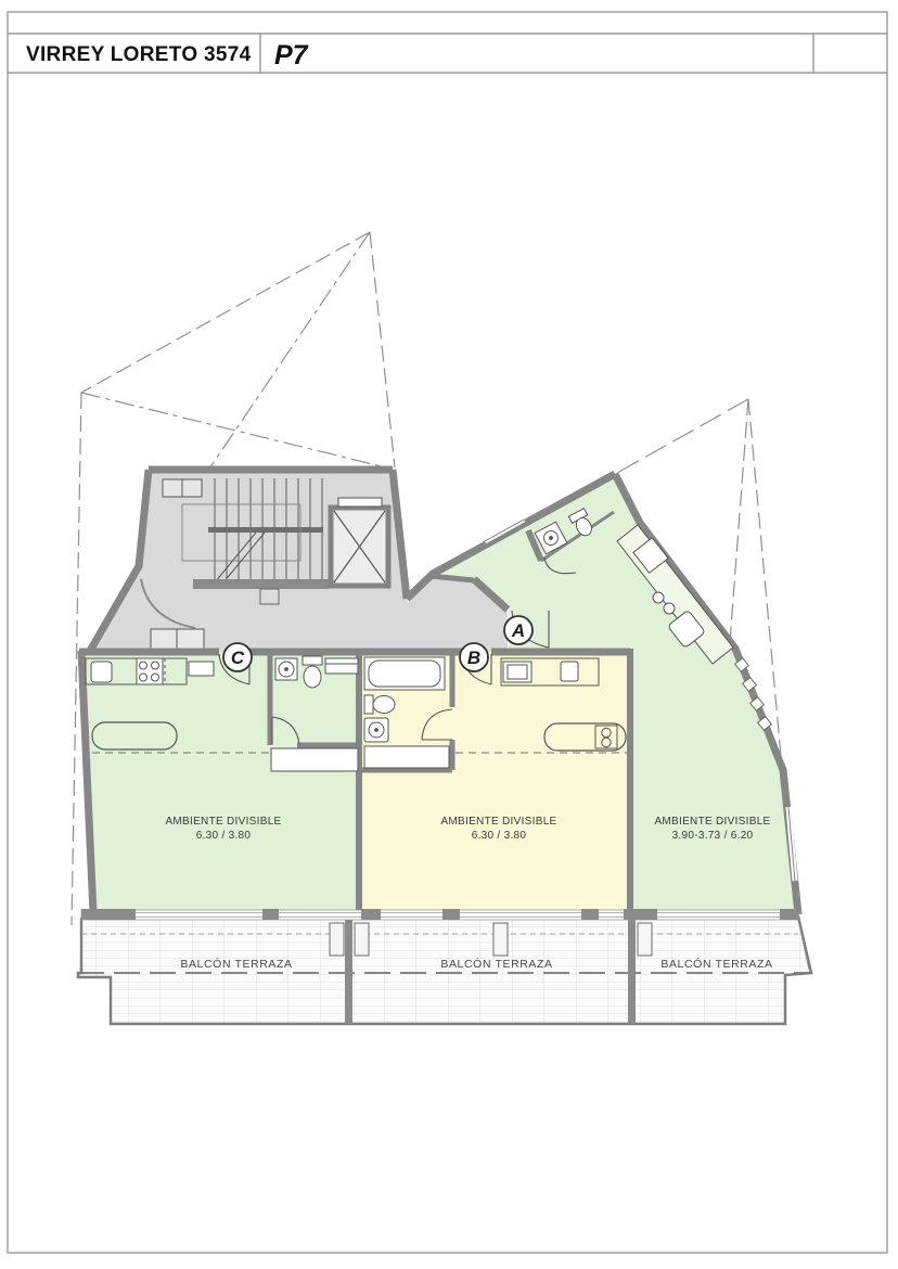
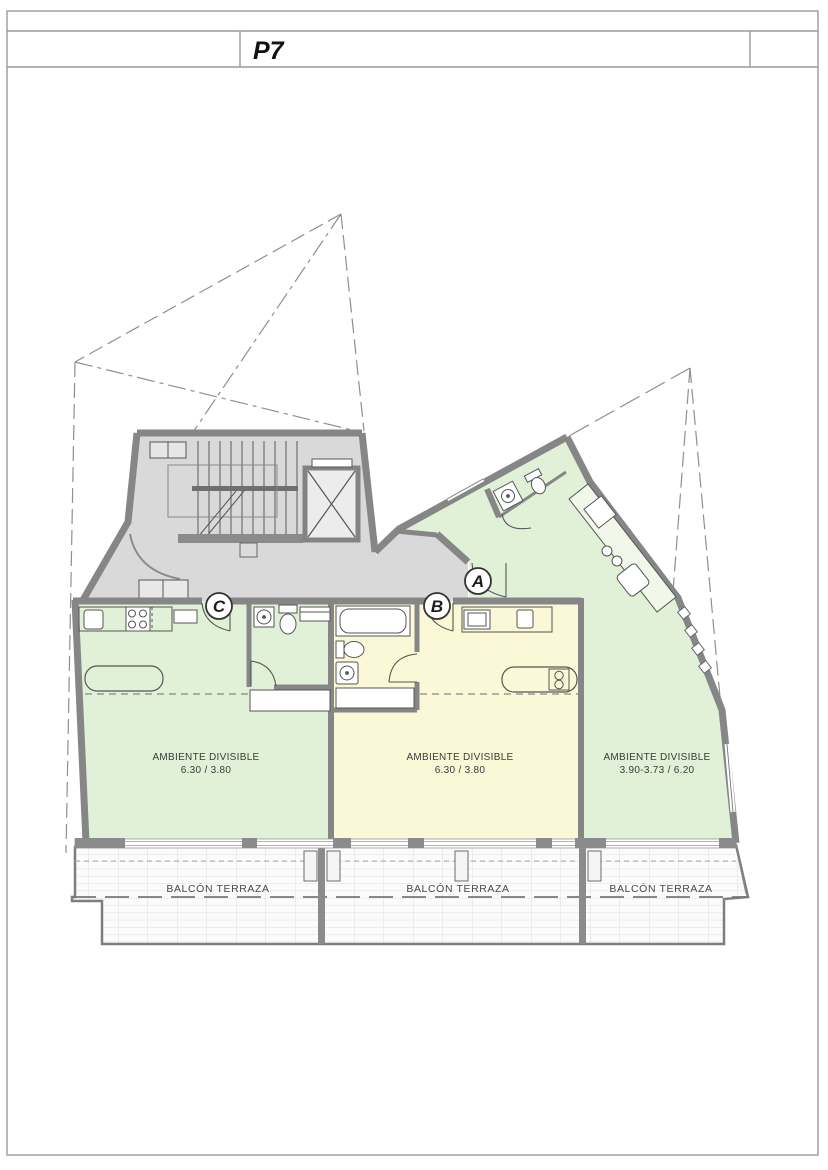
  BALCÓN TERRAZA
  BALCÓN TERRAZA
  BALCÓN TERRAZA
  AMBIENTE DIVISIBLE
  6.30 / 3.80
  AMBIENTE DIVISIBLE
  6.30 / 3.80
  AMBIENTE DIVISIBLE
  3.90-3.73 / 6.20
  C
  B
  A
- VIRREY LORETO 3574
  P7
